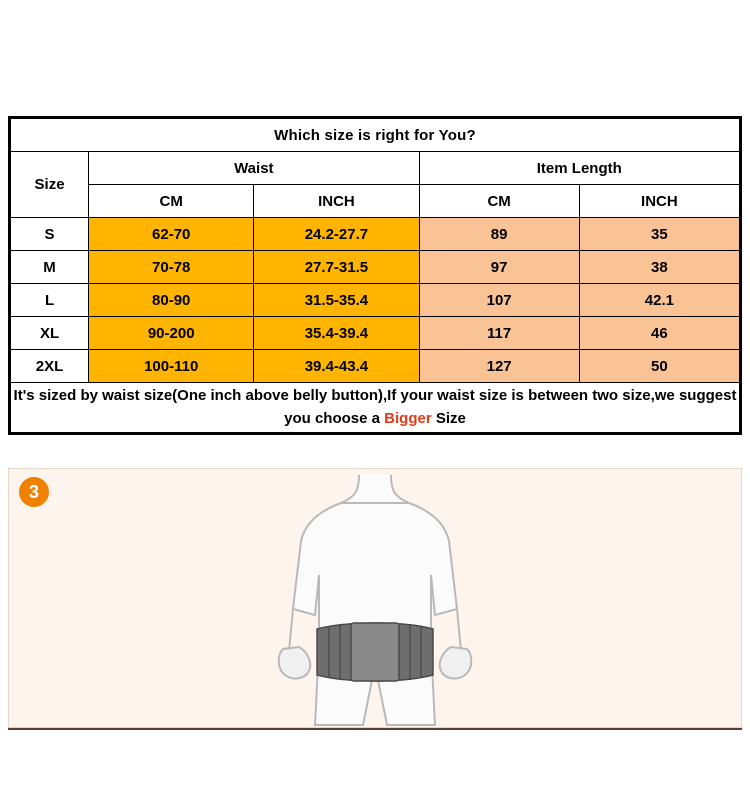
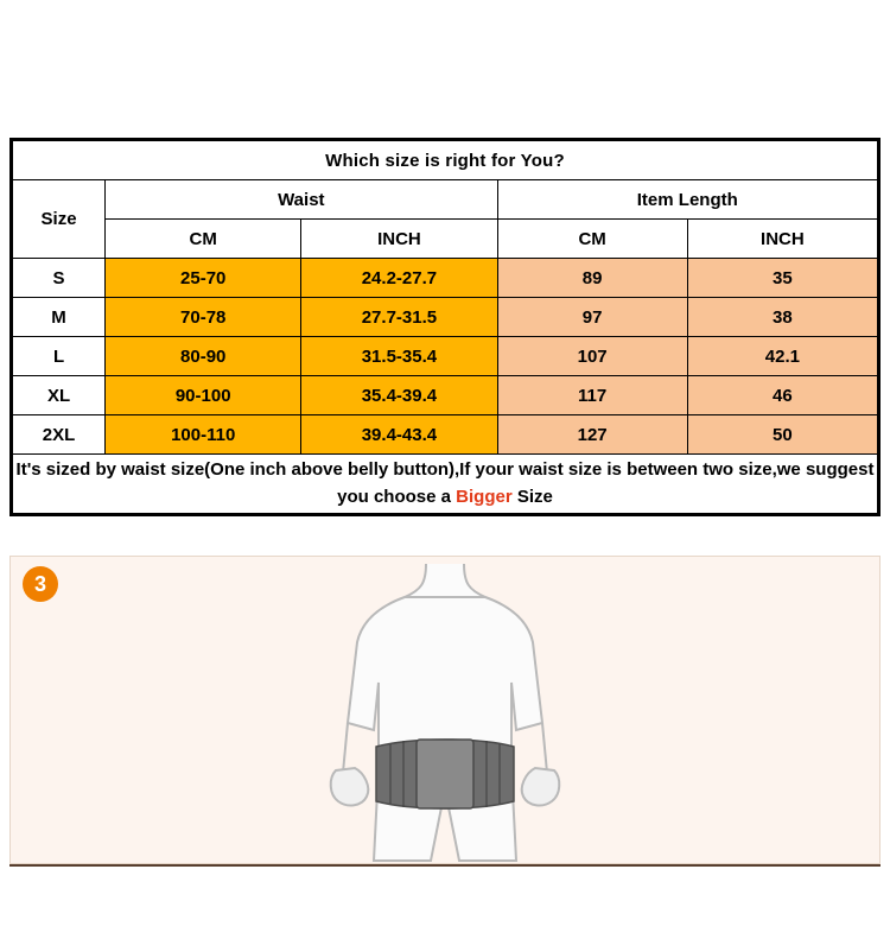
  Which size is right for You?
  Size	Waist	Item Length
  CM	INCH	CM	INCH
- S	62-70	24.2-27.7	89	35
+ S	25-70	24.2-27.7	89	35
  M	70-78	27.7-31.5	97	38
  L	80-90	31.5-35.4	107	42.1
- XL	90-200	35.4-39.4	117	46
+ XL	90-100	35.4-39.4	117	46
  2XL	100-110	39.4-43.4	127	50
  It's sized by waist size(One inch above belly button),If your waist size is between two size,we suggest you choose a Bigger Size
  3
